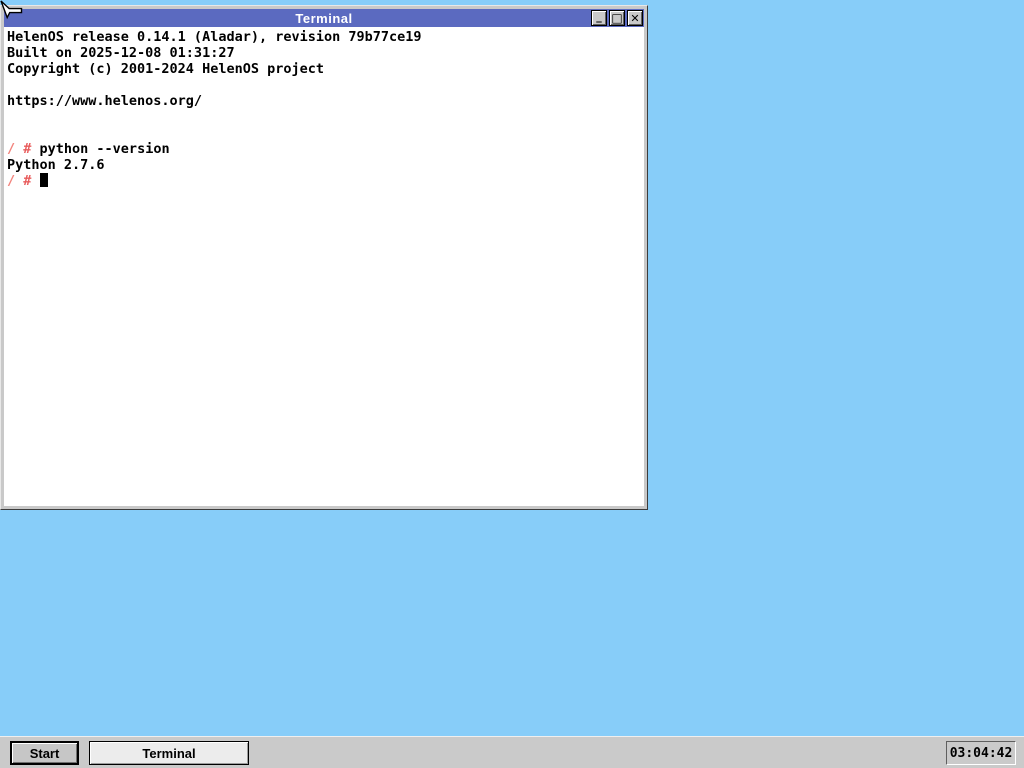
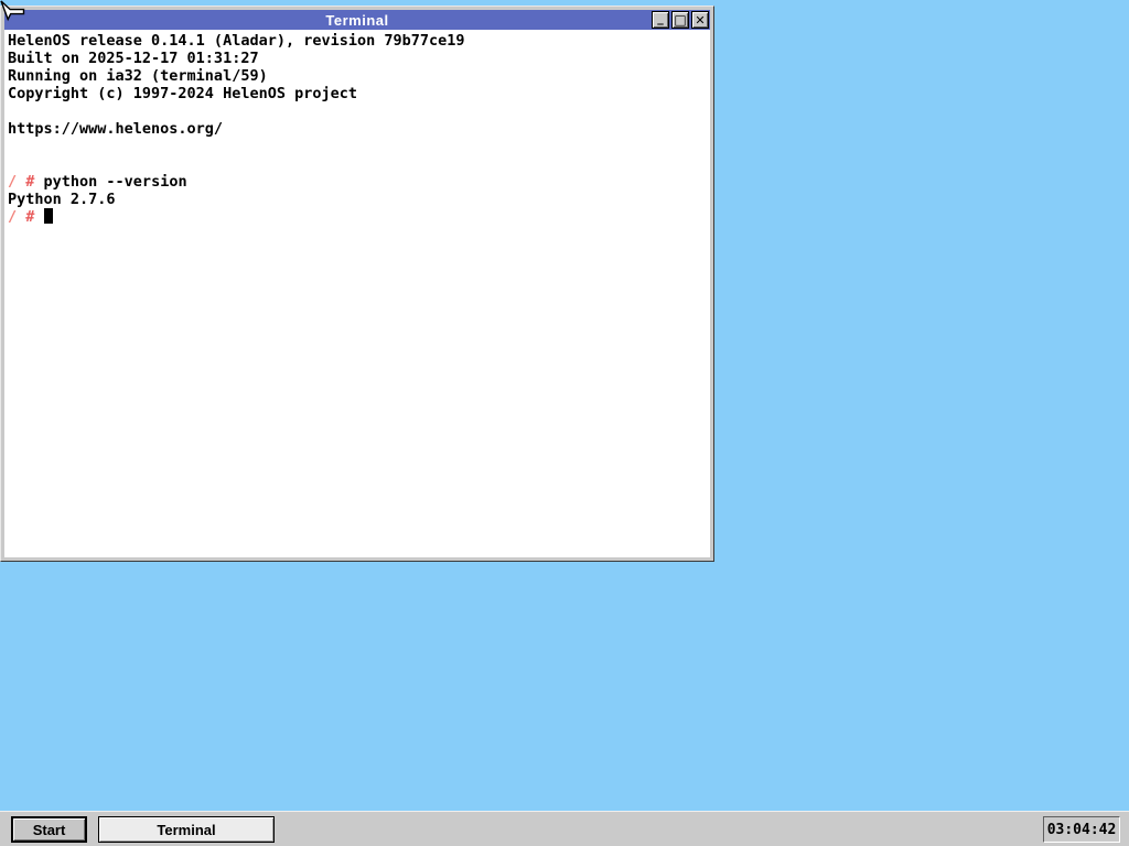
  Terminal
  _
  □
  ✕
  HelenOS release 0.14.1 (Aladar), revision 79b77ce19
- Built on 2025-12-08 01:31:27
+ Built on 2025-12-17 01:31:27
+ Running on ia32 (terminal/59)
- Copyright (c) 2001-2024 HelenOS project
+ Copyright (c) 1997-2024 HelenOS project
  https://www.helenos.org/
  / # python --version
  Python 2.7.6
  / #
  Start
  Terminal
  03:04:42
